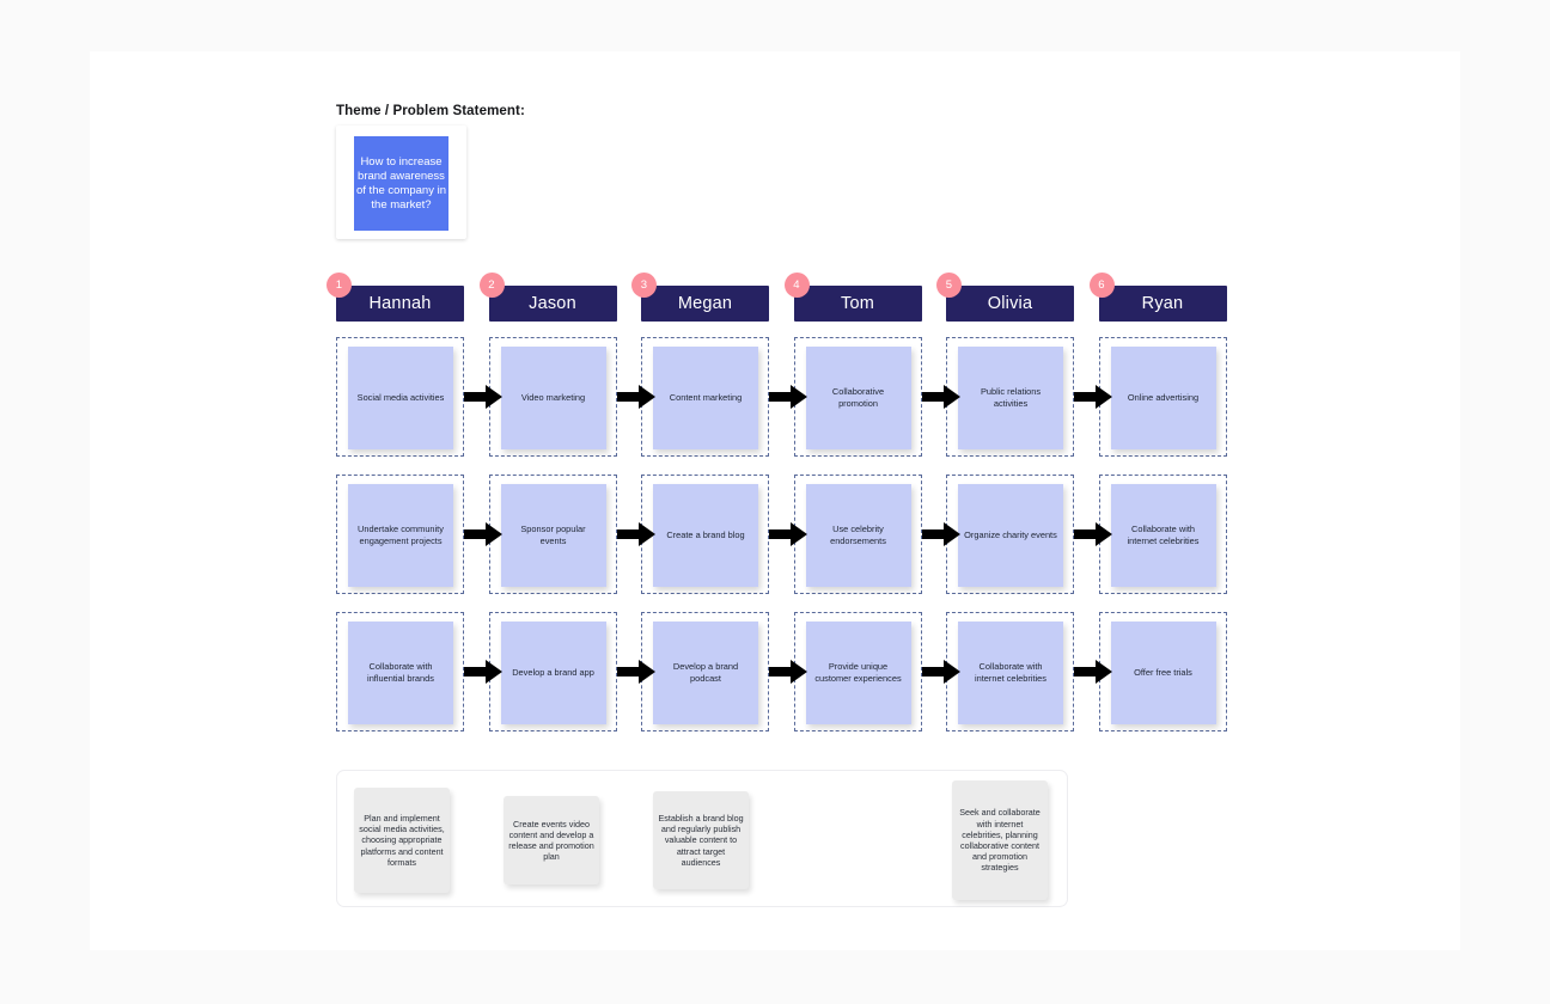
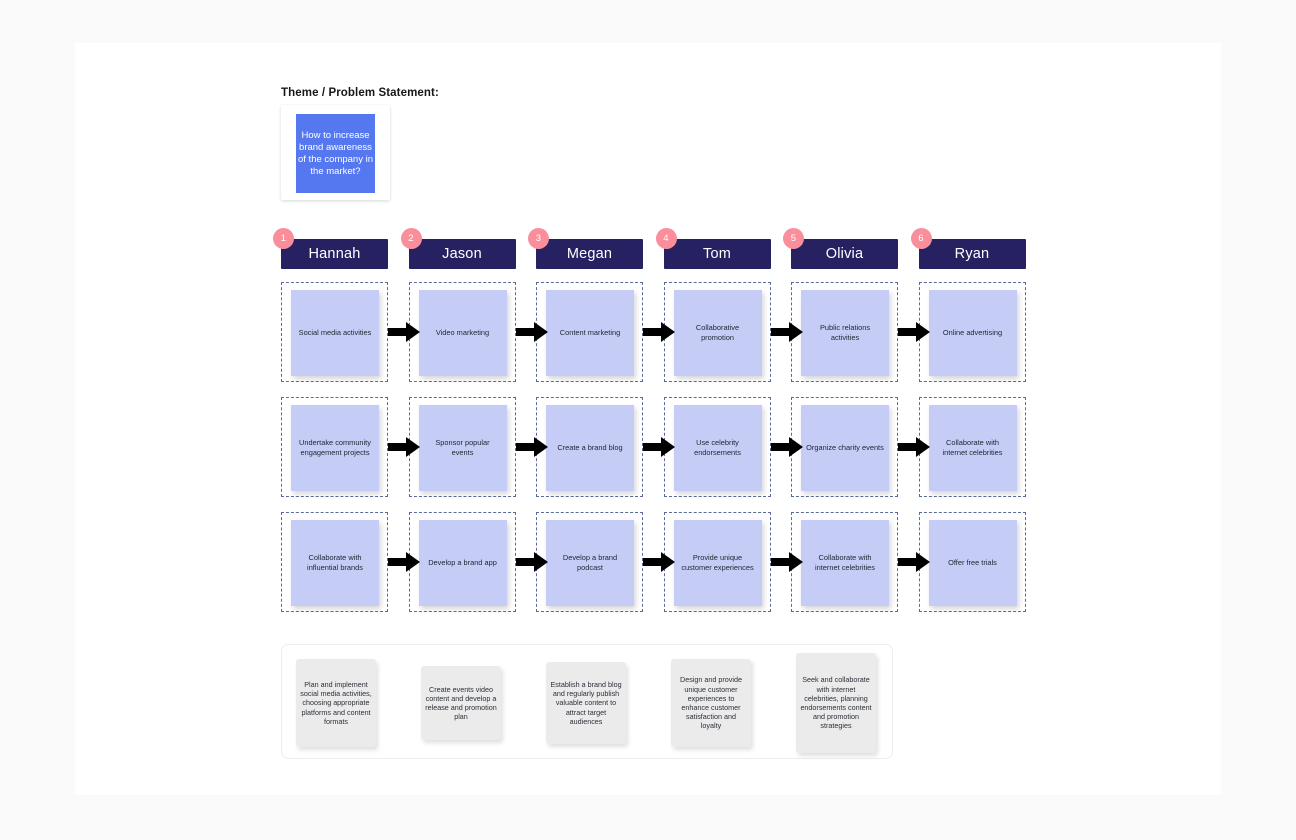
  Theme / Problem Statement:
  How to increase brand awareness of the company in the market?
  Hannah
  1
  Social media activities
  Undertake community engagement projects
  Collaborate with influential brands
  Jason
  2
  Video marketing
  Sponsor popular events
  Develop a brand app
  Megan
  3
  Content marketing
  Create a brand blog
  Develop a brand podcast
  Tom
  4
  Collaborative promotion
  Use celebrity endorsements
  Provide unique customer experiences
  Olivia
  5
  Public relations activities
  Organize charity events
  Collaborate with internet celebrities
  Ryan
  6
  Online advertising
  Collaborate with internet celebrities
  Offer free trials
  Plan and implement social media activities, choosing appropriate platforms and content formats
  Create events video content and develop a release and promotion plan
  Establish a brand blog and regularly publish valuable content to attract target audiences
+ Design and provide unique customer experiences to enhance customer satisfaction and loyalty
- Seek and collaborate with internet celebrities, planning collaborative content and promotion strategies
+ Seek and collaborate with internet celebrities, planning endorsements content and promotion strategies
